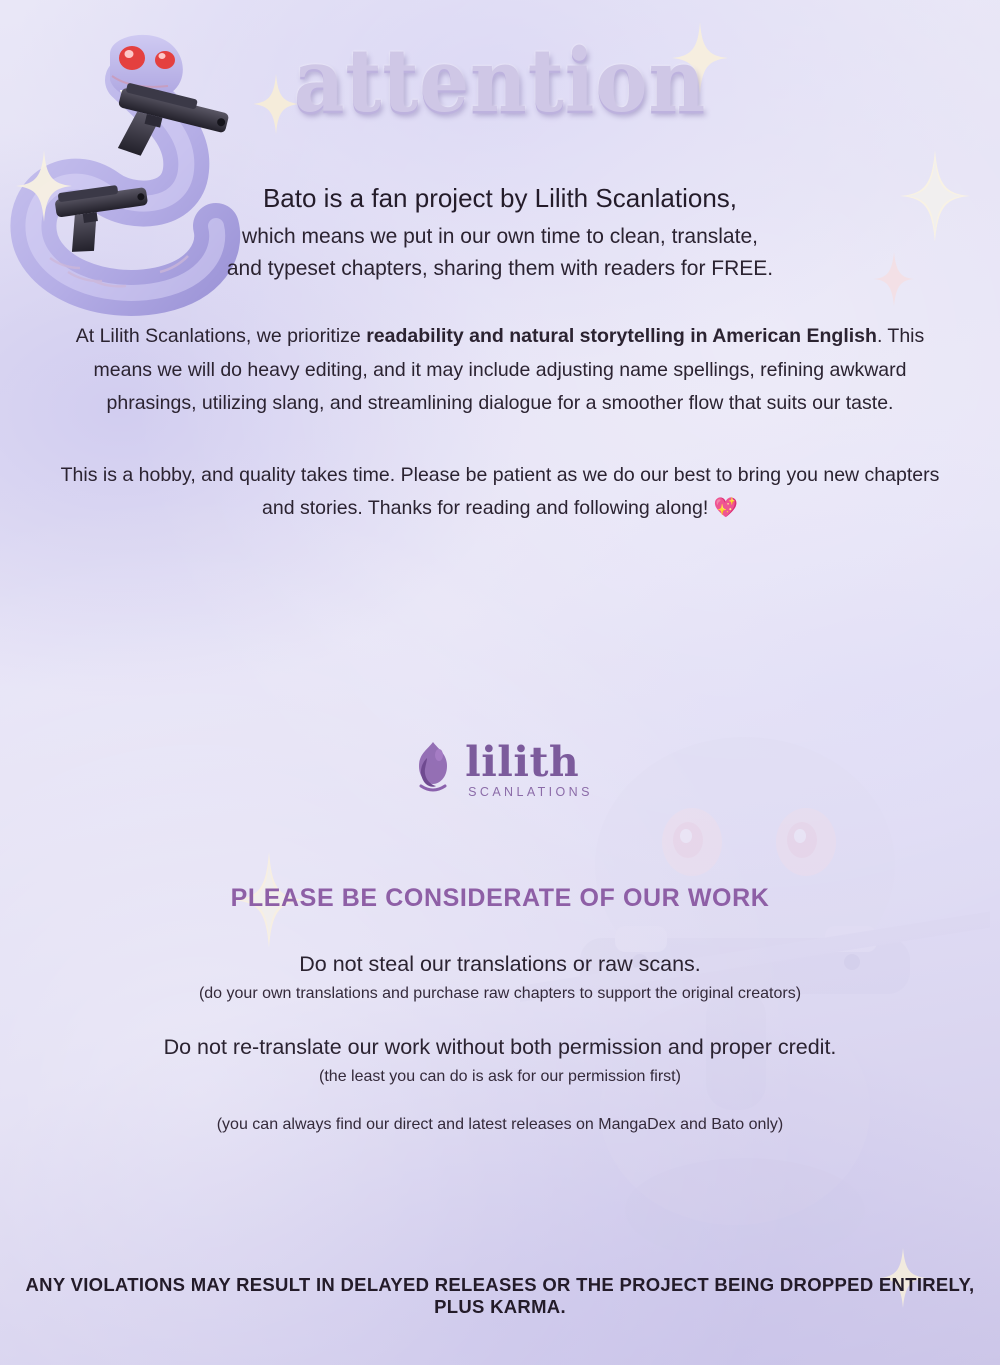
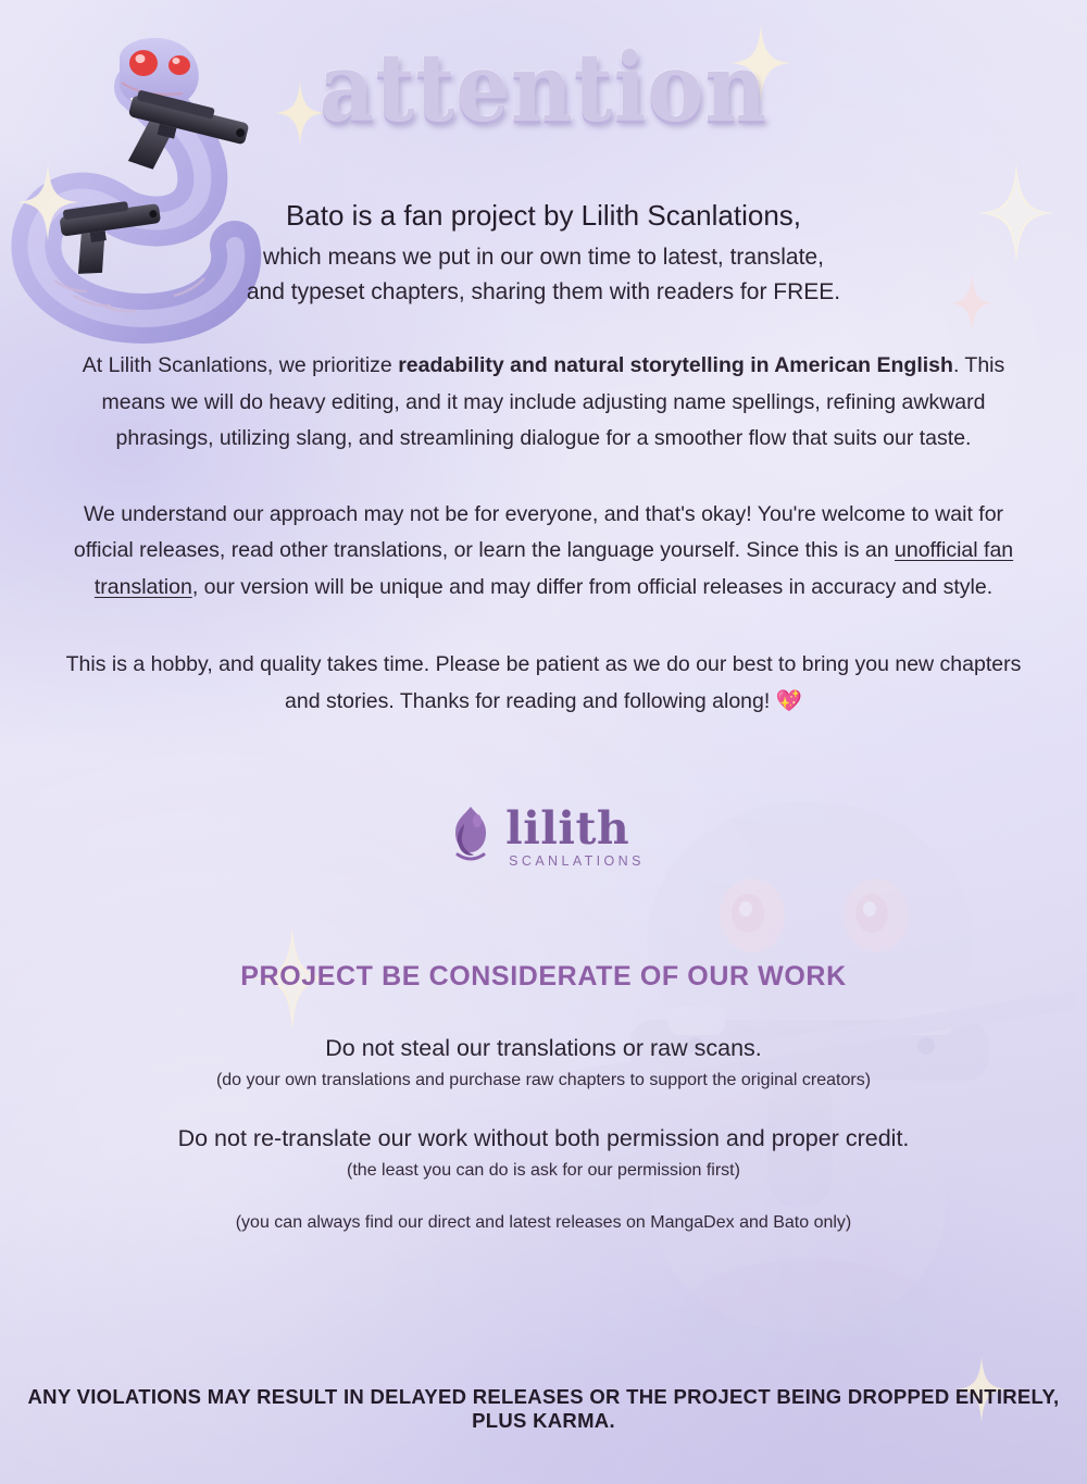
  attention
  Bato is a fan project by Lilith Scanlations,
- which means we put in our own time to clean, translate,
+ which means we put in our own time to latest, translate,
  and typeset chapters, sharing them with readers for FREE.
  At Lilith Scanlations, we prioritize readability and natural storytelling in American English. This means we will do heavy editing, and it may include adjusting name spellings, refining awkward phrasings, utilizing slang, and streamlining dialogue for a smoother flow that suits our taste.
+ We understand our approach may not be for everyone, and that's okay! You're welcome to wait for official releases, read other translations, or learn the language yourself. Since this is an unofficial fan translation, our version will be unique and may differ from official releases in accuracy and style.
  This is a hobby, and quality takes time. Please be patient as we do our best to bring you new chapters and stories. Thanks for reading and following along! 💖
  lilith
  SCANLATIONS
- PLEASE BE CONSIDERATE OF OUR WORK
+ PROJECT BE CONSIDERATE OF OUR WORK
  Do not steal our translations or raw scans.
  (do your own translations and purchase raw chapters to support the original creators)
  Do not re-translate our work without both permission and proper credit.
  (the least you can do is ask for our permission first)
  (you can always find our direct and latest releases on MangaDex and Bato only)
  ANY VIOLATIONS MAY RESULT IN DELAYED RELEASES OR THE PROJECT BEING DROPPED ENTIRELY, PLUS KARMA.
